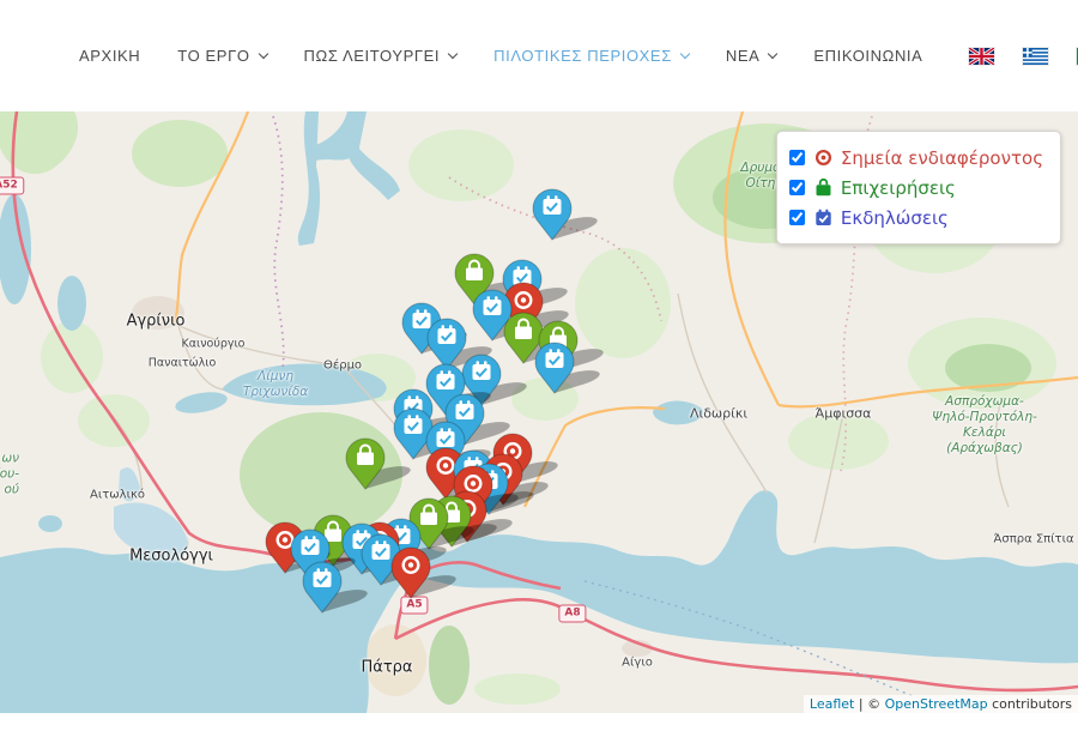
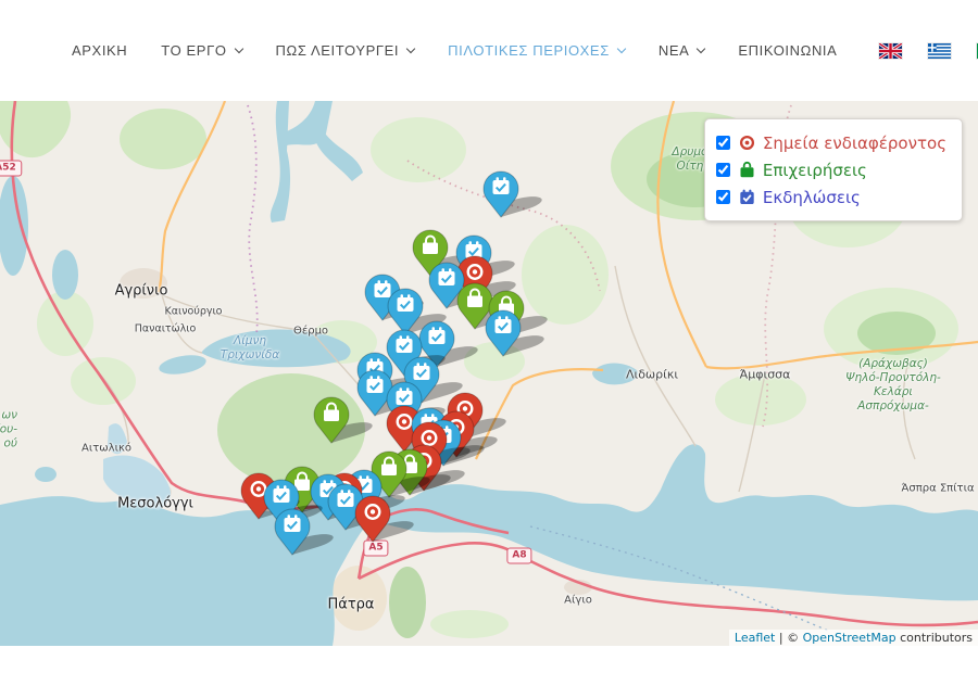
  ΑΡΧΙΚΗ
  ΤΟ ΕΡΓΟ
  ΠΩΣ ΛΕΙΤΟΥΡΓΕΙ
  ΠΙΛΟΤΙΚΕΣ ΠΕΡΙΟΧΕΣ
  ΝΕΑ
  ΕΠΙΚΟΙΝΩΝΙΑ
  Αγρίνιο
  Καινούργιο
  Παναιτώλιο
  Θέρμο
  Αιτωλικό
  Μεσολόγγι
  Πάτρα
  Αίγιο
  Άσπρα Σπίτια
  Λιδωρίκι
  Άμφισσα
  Οίτη
- Ασπρόχωμα-
+ (Αράχωβας)
  Ψηλό-Προντόλη-
  Κελάρι
- (Αράχωβας)
+ Ασπρόχωμα-
  ων
  ού
  Λίμνη
  Τριχωνίδα
  A5
  A8
  Σημεία ενδιαφέροντος
  Επιχειρήσεις
  Εκδηλώσεις
  Leaflet | © OpenStreetMap contributors
